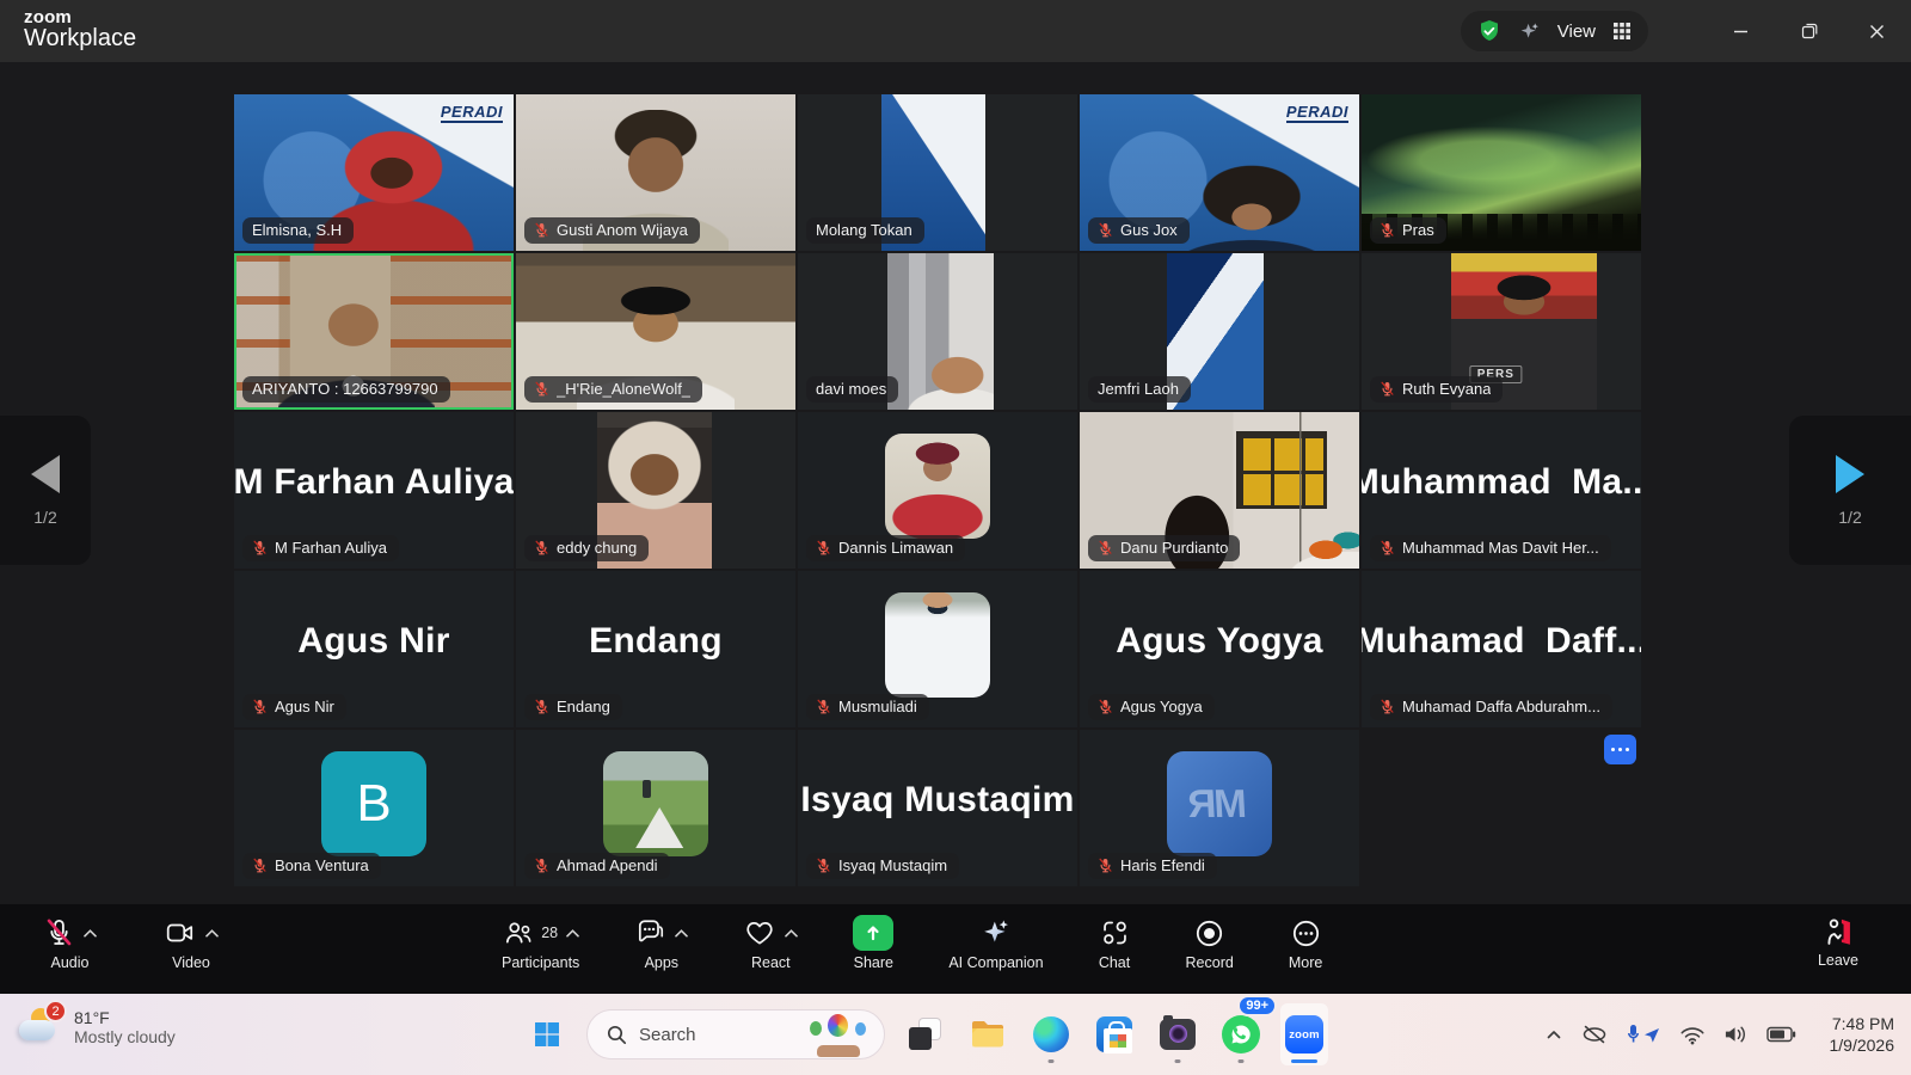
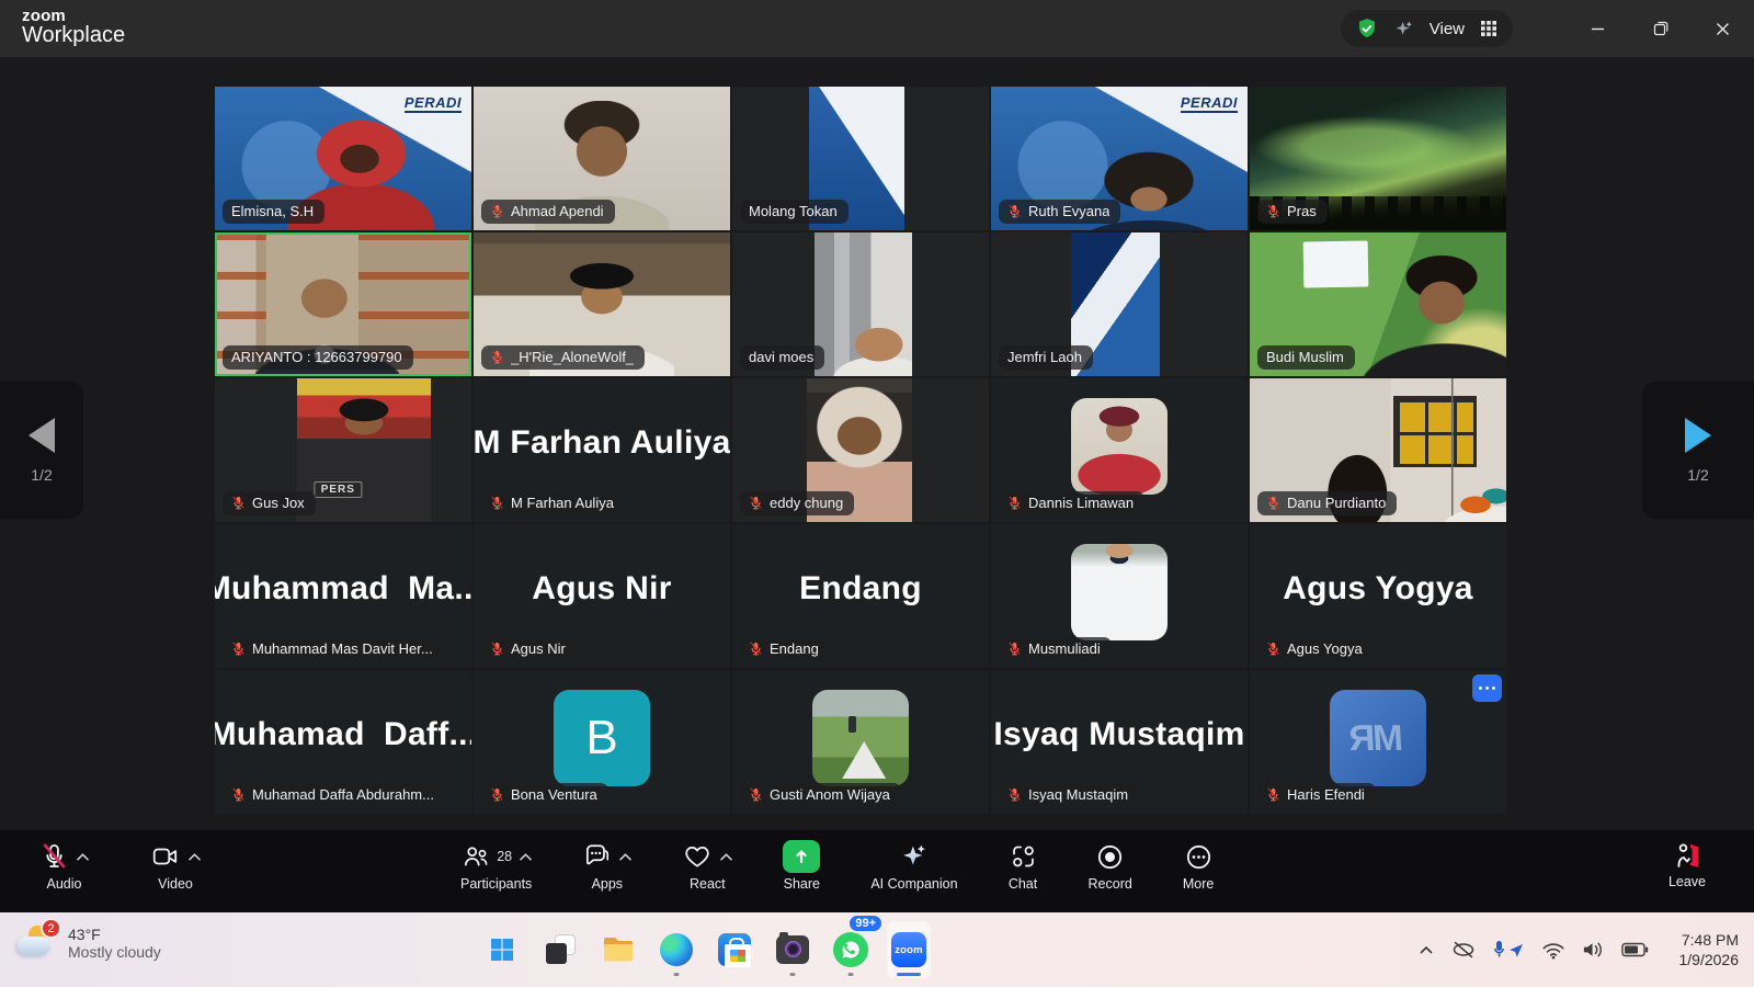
  zoom
  Workplace
  View
  PERADI
  Elmisna, S.H
- Gusti Anom Wijaya
+ Ahmad Apendi
  Molang Tokan
  PERADI
- Gus Jox
+ Ruth Evyana
  Pras
  ARIYANTO : 12663799790
  _H'Rie_AloneWolf_
  davi moes
  Jemfri Laoh
+ Budi Muslim
  PERS
- Ruth Evyana
+ Gus Jox
  M Farhan Auliya
  M Farhan Auliya
  eddy chung
  Dannis Limawan
  Danu Purdianto
  Muhammad Ma..
  Muhammad Mas Davit Her...
  Agus Nir
  Agus Nir
  Endang
  Endang
  Musmuliadi
  Agus Yogya
  Agus Yogya
  Muhamad Daff..
  Muhamad Daffa Abdurahm...
  B
  Bona Ventura
- Ahmad Apendi
+ Gusti Anom Wijaya
  Isyaq Mustaqim
  Isyaq Mustaqim
  Haris Efendi
  1/2
  1/2
  Audio
  Video
  28
  Participants
  Apps
  React
  Share
  AI Companion
  Chat
  Record
  More
  Leave
  2
- 81°F
+ 43°F
  Mostly cloudy
- Search
  99+
  zoom
  7:48 PM
  1/9/2026
